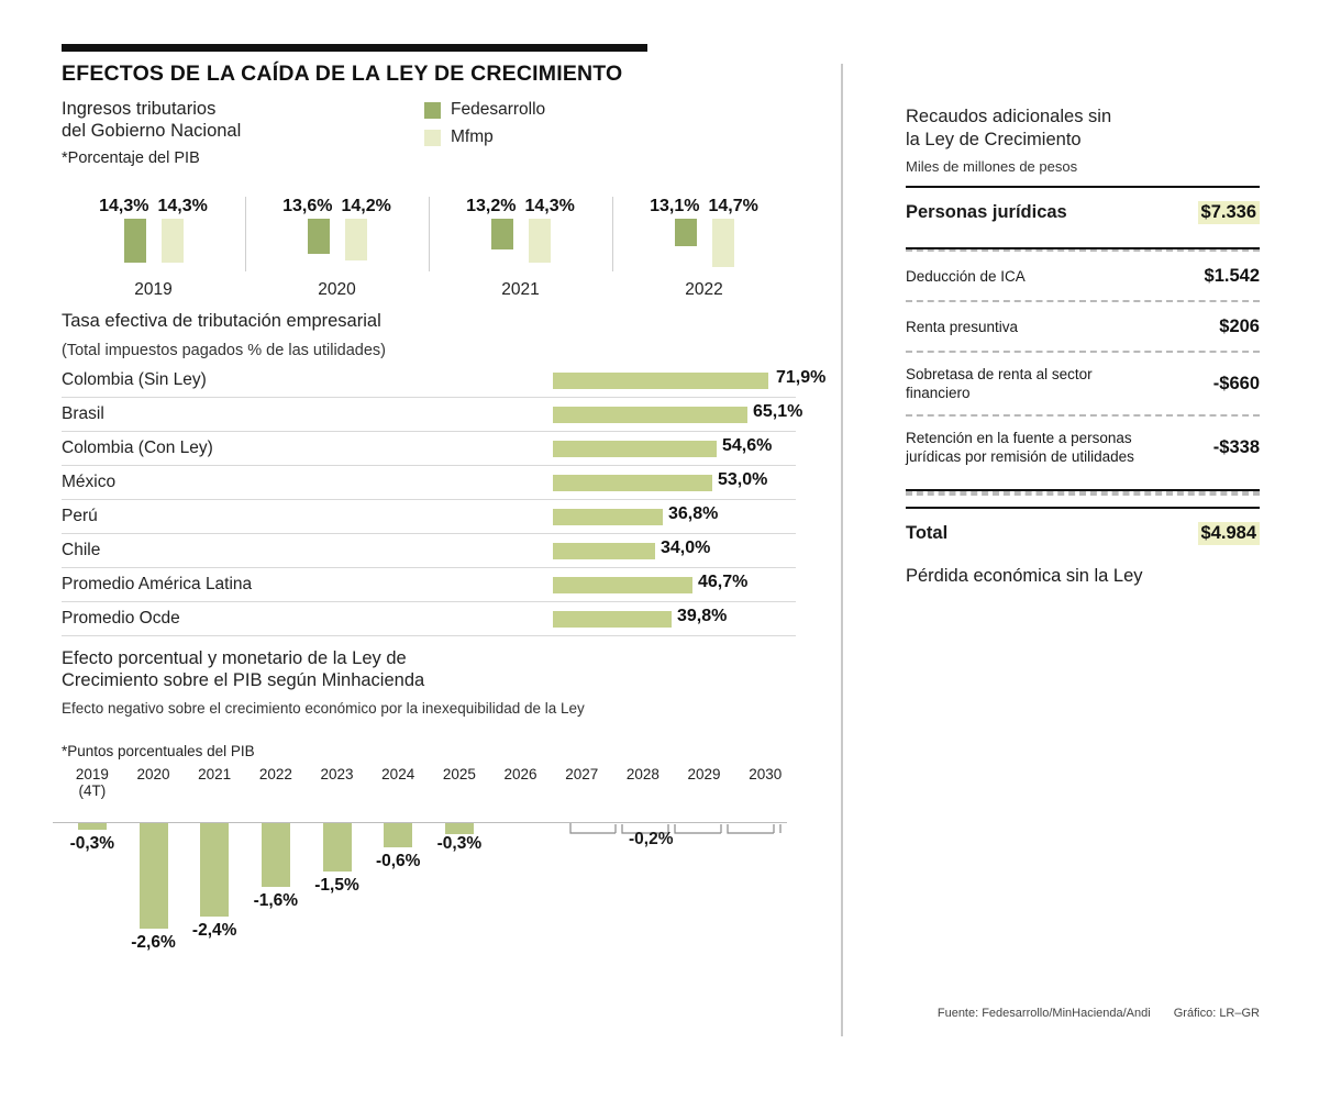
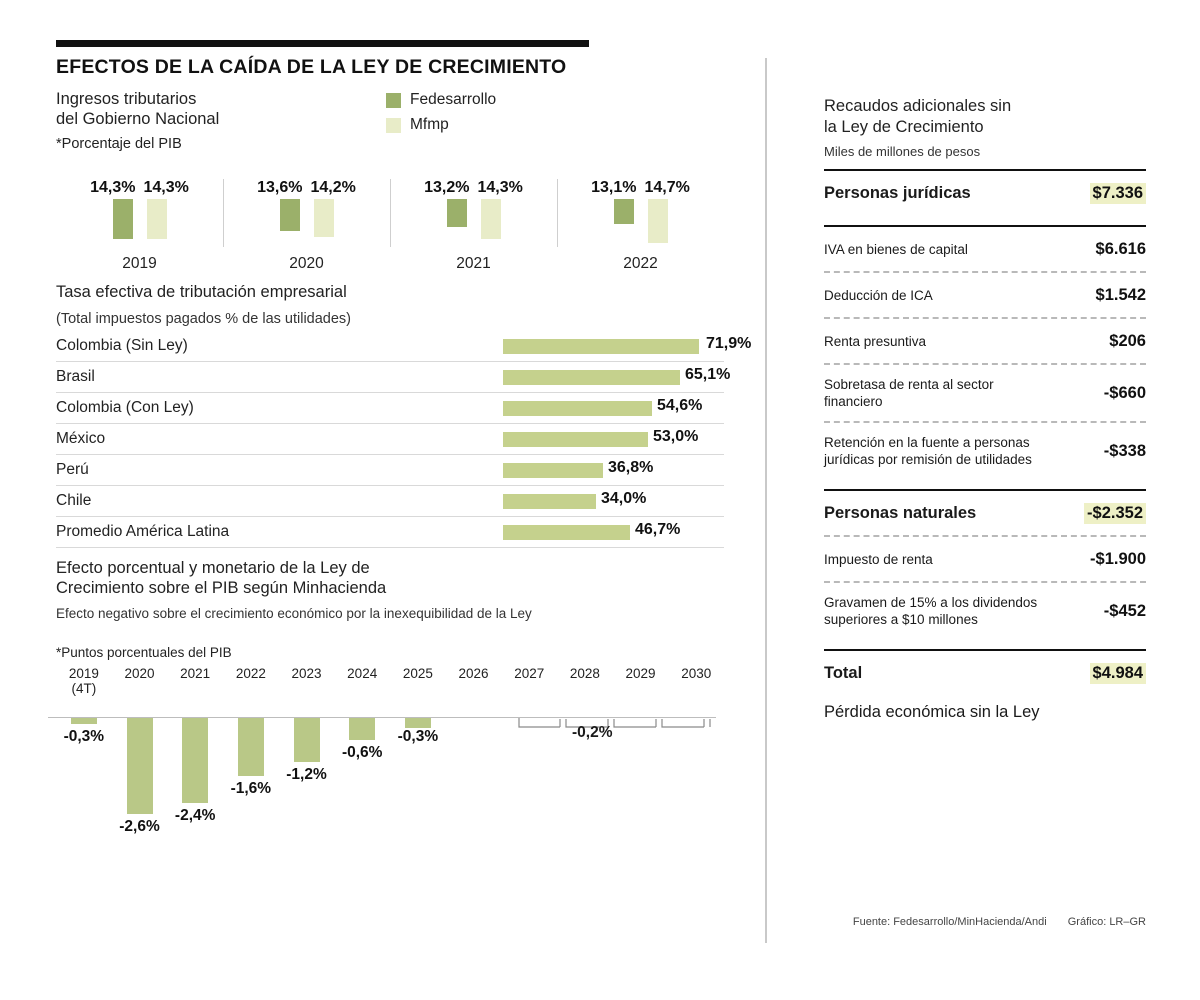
  EFECTOS DE LA CAÍDA DE LA LEY DE CRECIMIENTO
  Ingresos tributarios
  del Gobierno Nacional
  *Porcentaje del PIB
  Fedesarrollo
  Mfmp
  14,3%
  14,3%
  2019
  13,6%
  14,2%
  2020
  13,2%
  14,3%
  2021
  13,1%
  14,7%
  2022
  Tasa efectiva de tributación empresarial
  (Total impuestos pagados % de las utilidades)
  Colombia (Sin Ley)
  71,9%
  Brasil
  65,1%
  Colombia (Con Ley)
  54,6%
  México
  53,0%
  Perú
  36,8%
  Chile
  34,0%
  Promedio América Latina
  46,7%
- Promedio Ocde
- 39,8%
  Efecto porcentual y monetario de la Ley de
  Crecimiento sobre el PIB según Minhacienda
  Efecto negativo sobre el crecimiento económico por la inexequibilidad de la Ley
  *Puntos porcentuales del PIB
  2019
  (4T)
  -0,3%
  2020
  -2,6%
  2021
  -2,4%
  2022
  -1,6%
  2023
- -1,5%
+ -1,2%
  2024
  -0,6%
  2025
  -0,3%
  2026
  2027
  2028
  2029
  2030
  -0,2%
  Recaudos adicionales sin
  la Ley de Crecimiento
  Miles de millones de pesos
  Personas jurídicas
  $7.336
+ IVA en bienes de capital
+ $6.616
  Deducción de ICA
  $1.542
  Renta presuntiva
  $206
  Sobretasa de renta al sector financiero
  -$660
  Retención en la fuente a personas jurídicas por remisión de utilidades
  -$338
+ Personas naturales
+ -$2.352
+ Impuesto de renta
+ -$1.900
+ Gravamen de 15% a los dividendos superiores a $10 millones
+ -$452
  Total
  $4.984
  Pérdida económica sin la Ley
  Fuente: Fedesarrollo/MinHacienda/Andi Gráfico: LR–GR
